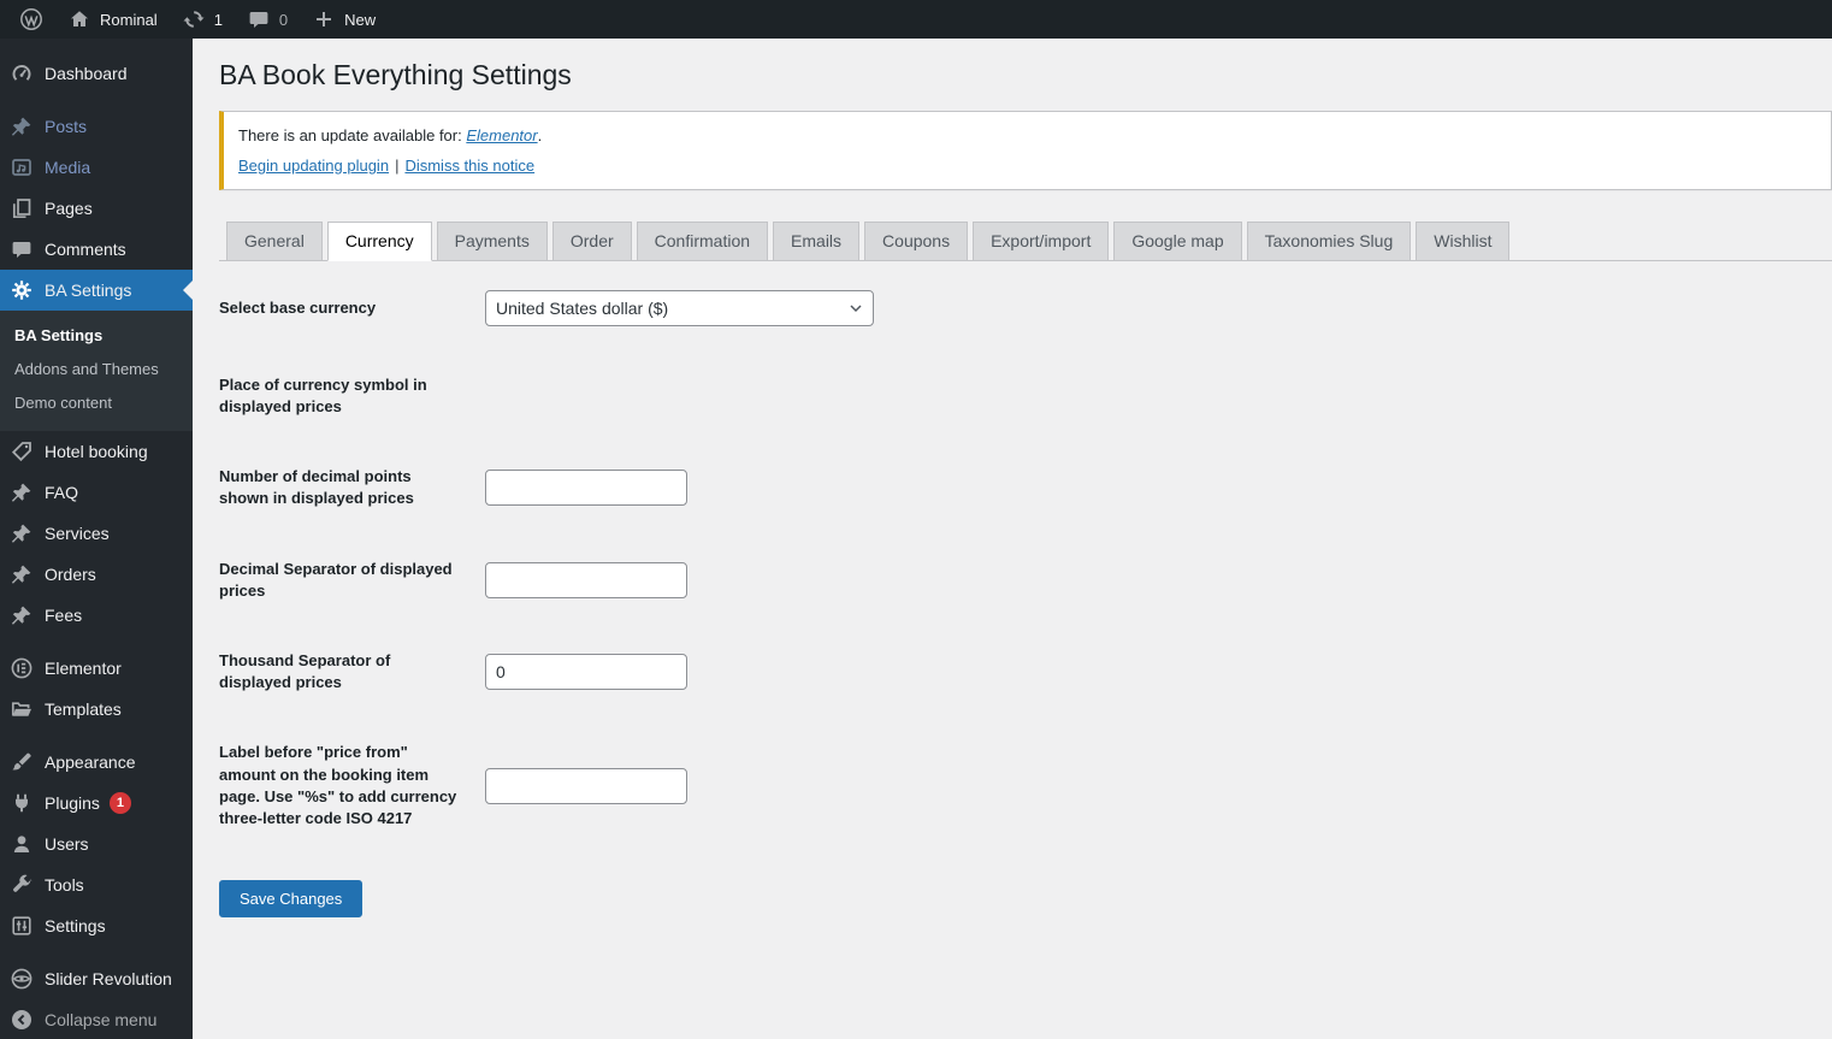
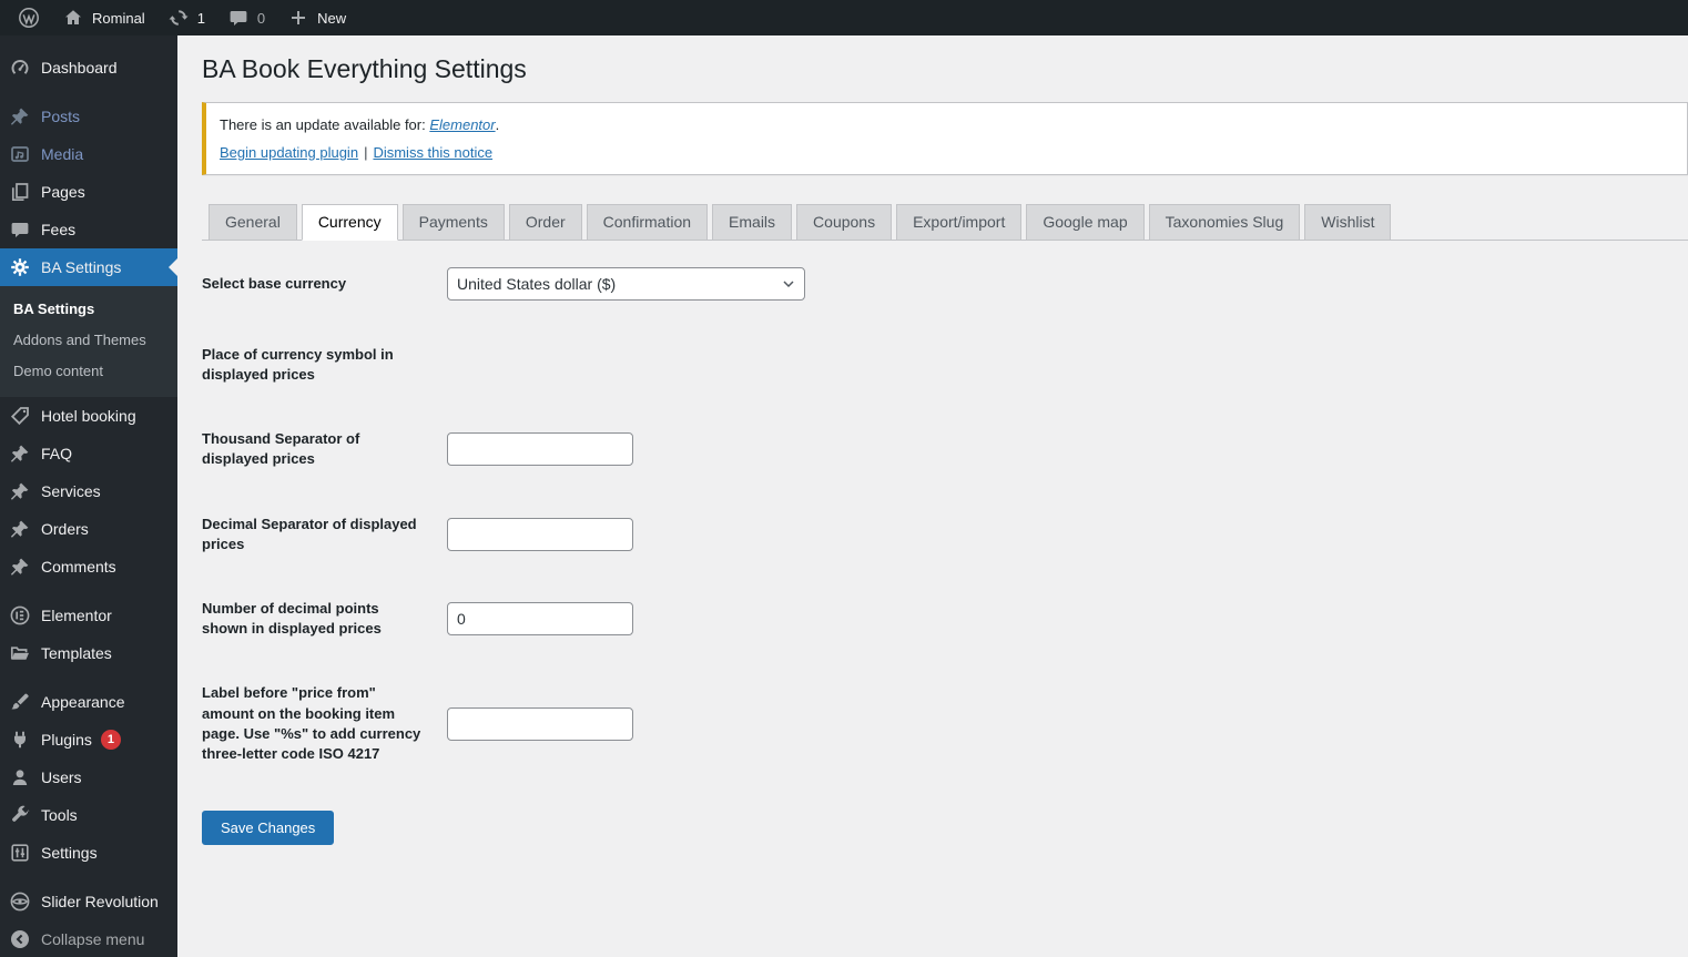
  Rominal
  1
  0
  New
  Dashboard
  Posts
  Media
  Pages
- Comments
+ Fees
  BA Settings
  BA Settings
  Addons and Themes
  Demo content
  Hotel booking
  FAQ
  Services
  Orders
- Fees
+ Comments
  Elementor
  Templates
  Appearance
  Plugins
  1
  Users
  Tools
  Settings
  Slider Revolution
  Collapse menu
  BA Book Everything Settings
  There is an update available for: Elementor.
  Begin updating plugin | Dismiss this notice
  General Currency Payments Order Confirmation Emails Coupons Export/import Google map Taxonomies Slug Wishlist
  Select base currency
  United States dollar ($)
  Place of currency symbol in displayed prices
- Number of decimal points shown in displayed prices
+ Thousand Separator of displayed prices
  Decimal Separator of displayed prices
- Thousand Separator of displayed prices
+ Number of decimal points shown in displayed prices
  0
  Label before "price from" amount on the booking item page. Use "%s" to add currency three-letter code ISO 4217
  Save Changes
